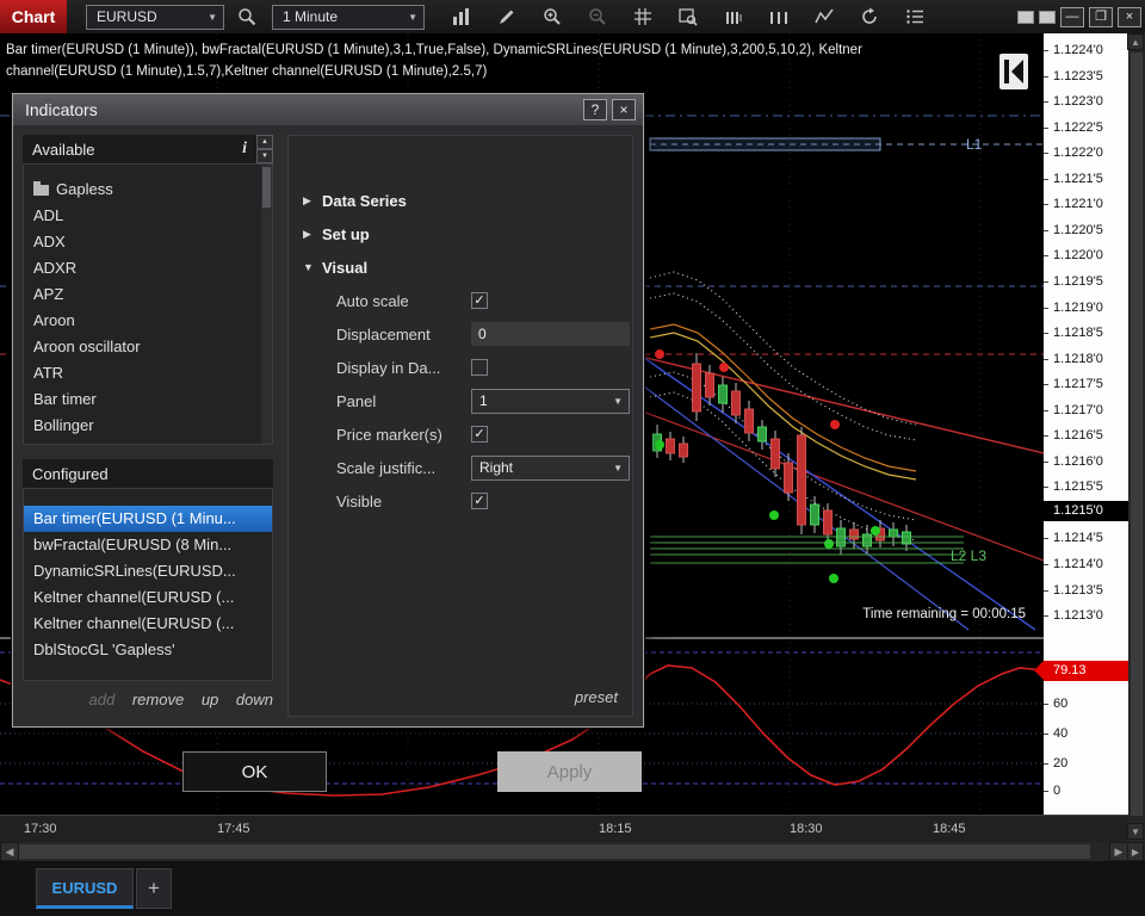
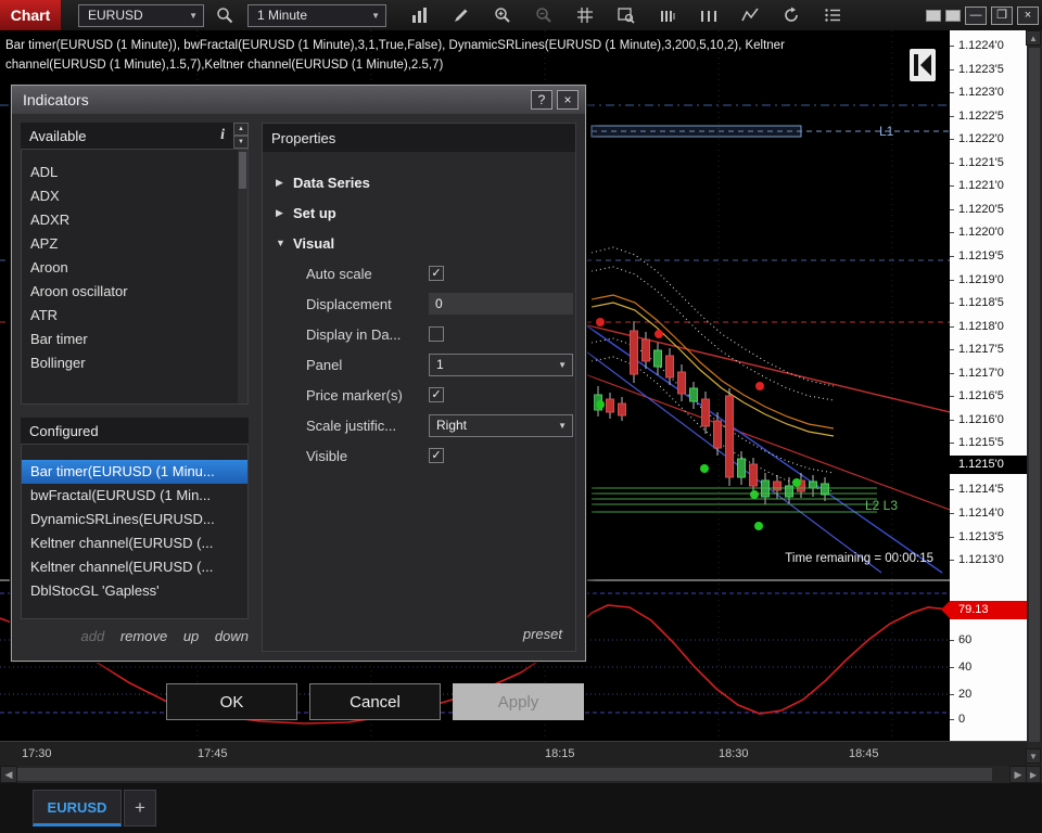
  Chart
  EURUSD
  ▼
  1 Minute
  ▼
  —
  ❐
  ×
  L1
  L2 L3
  Time remaining = 00:00:15
  Bar timer(EURUSD (1 Minute)), bwFractal(EURUSD (1 Minute),3,1,True,False), DynamicSRLines(EURUSD (1 Minute),3,200,5,10,2), Keltner
  channel(EURUSD (1 Minute),1.5,7),Keltner channel(EURUSD (1 Minute),2.5,7)
  1.1224'0
  1.1223'5
  1.1223'0
  1.1222'5
  1.1222'0
  1.1221'5
  1.1221'0
  1.1220'5
  1.1220'0
  1.1219'5
  1.1219'0
  1.1218'5
  1.1218'0
  1.1217'5
  1.1217'0
  1.1216'5
  1.1216'0
  1.1215'5
  1.1214'5
  1.1214'0
  1.1213'5
  1.1213'0
  1.1215'0
  79.13
  60
  40
  20
  0
  17:30
  17:45
  18:15
  18:30
  18:45
  ◀
  ▶
  ▲
  ▼
  ▶
  EURUSD
  +
  Indicators
  ?
  ×
  Available
  i
- Gapless
  ADL
  ADX
  ADXR
  APZ
  Aroon
  Aroon oscillator
  ATR
  Bar timer
  Bollinger
  Configured
  Bar timer(EURUSD (1 Minu...
- bwFractal(EURUSD (8 Min...
+ bwFractal(EURUSD (1 Min...
  DynamicSRLines(EURUSD...
  Keltner channel(EURUSD (...
  Keltner channel(EURUSD (...
  DblStocGL 'Gapless'
  add remove up down
+ Properties
  ▶
  Data Series
  ▶
  Set up
  ▼
  Visual
  Auto scale
  ✓
  Displacement
  0
  Display in Da...
  Panel
  1
  ▼
  Price marker(s)
  ✓
  Scale justific...
  Right
  ▼
  Visible
  ✓
  preset
  OK
+ Cancel
  Apply
